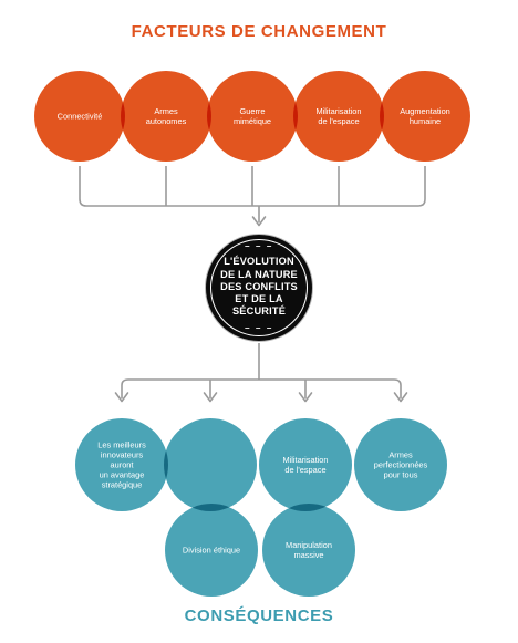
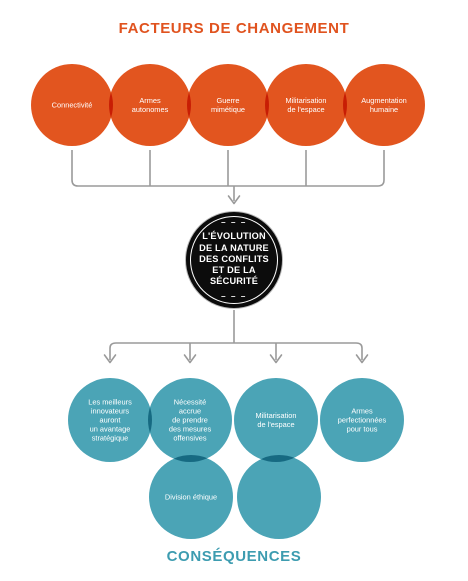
  FACTEURS DE CHANGEMENT
  CONSÉQUENCES
  Connectivité
  Armes
  autonomes
  Guerre
  mimétique
  Militarisation
  de l'espace
  Augmentation
  humaine
  Les meilleurs
  innovateurs
  auront
  un avantage
  stratégique
+ Nécessité
+ accrue
+ de prendre
+ des mesures
+ offensives
  Militarisation
  de l'espace
  Armes
  perfectionnées
  pour tous
  Division éthique
- Manipulation
- massive
  – – –
  L'ÉVOLUTION
  DE LA NATURE
  DES CONFLITS
  ET DE LA
  SÉCURITÉ
  – – –
